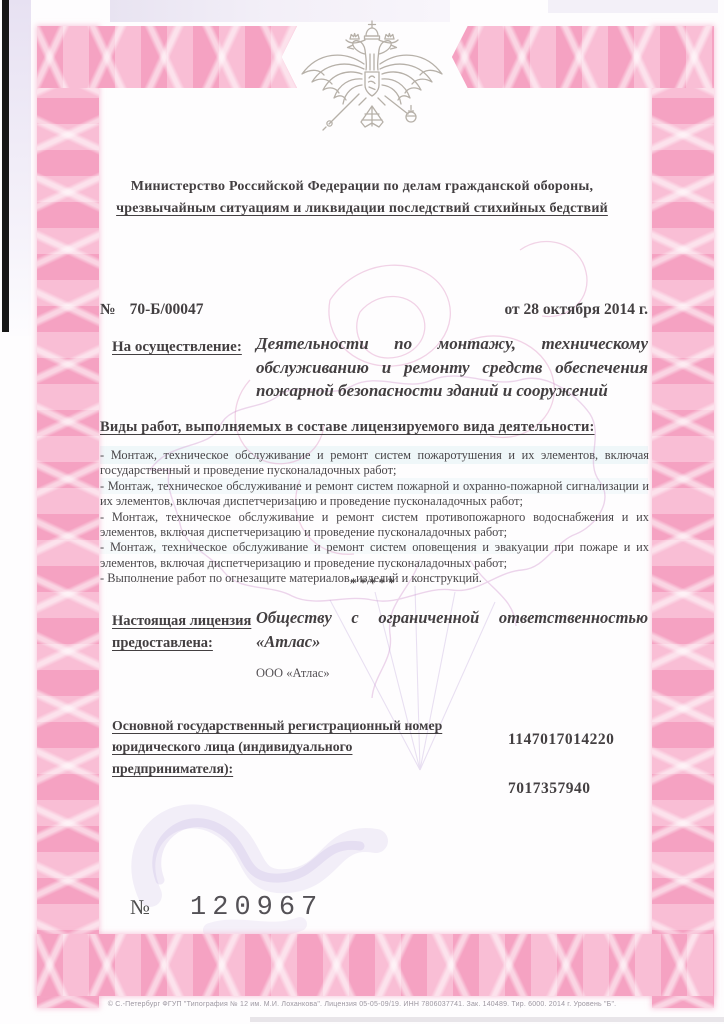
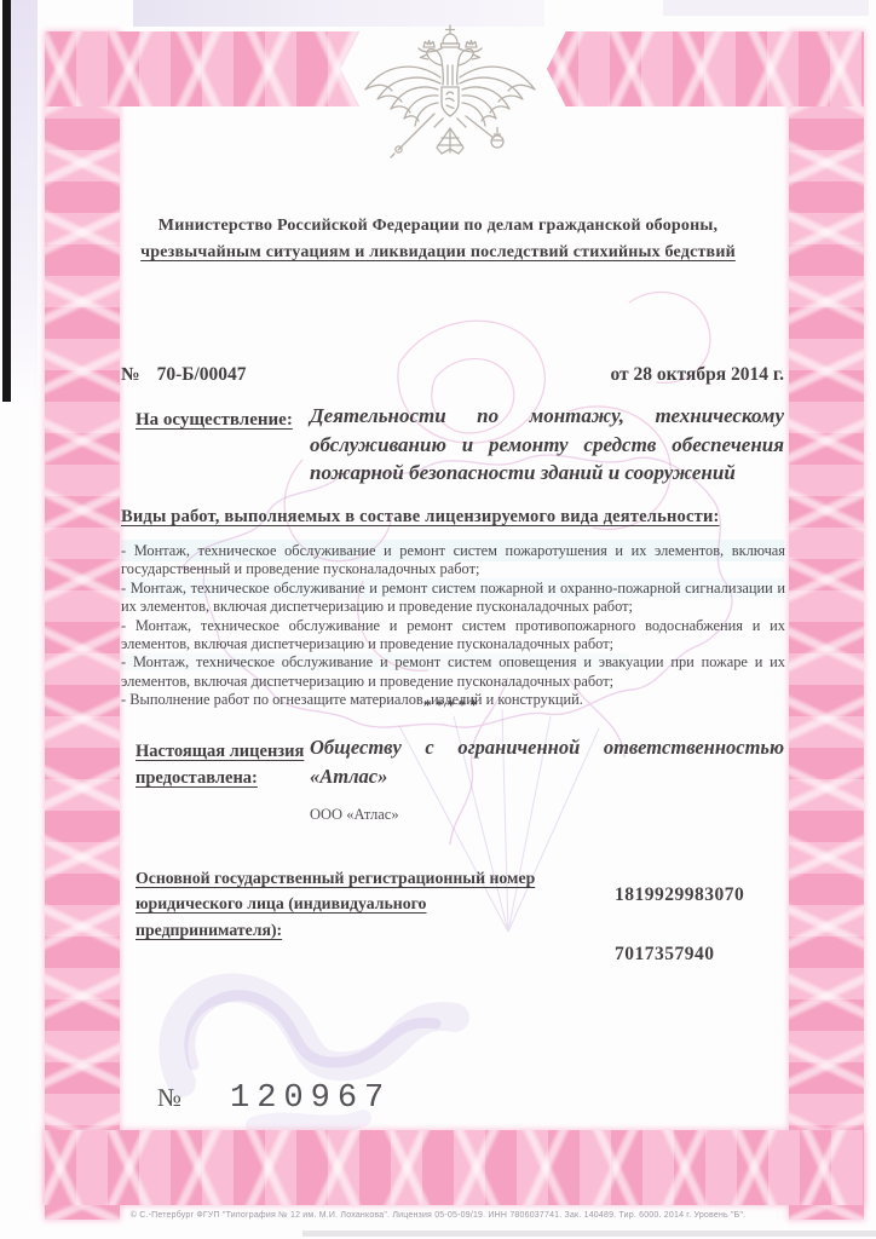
  Министерство Российской Федерации по делам гражданской обороны,
  чрезвычайным ситуациям и ликвидации последствий стихийных бедствий
  № 70-Б/00047
  от 28 октября 2014 г.
  На осуществление:
  Деятельности по монтажу, техническому обслуживанию и ремонту средств обеспечения пожарной безопасности зданий и сооружений
  Виды работ, выполняемых в составе лицензируемого вида деятельности:
  - Монтаж, техническое обслуживание и ремонт систем пожаротушения и их элементов, включая государственный и проведение пусконаладочных работ;
  - Монтаж, техническое обслуживание и ремонт систем пожарной и охранно-пожарной сигнализации и их элементов, включая диспетчеризацию и проведение пусконаладочных работ;
  - Монтаж, техническое обслуживание и ремонт систем противопожарного водоснабжения и их элементов, включая диспетчеризацию и проведение пусконаладочных работ;
  - Монтаж, техническое обслуживание и ремонт систем оповещения и эвакуации при пожаре и их элементов, включая диспетчеризацию и проведение пусконаладочных работ;
  - Выполнение работ по огнезащите материалов, изделий и конструкций.
  *****
  Настоящая лицензия
  предоставлена:
  Обществу с ограниченной ответственностью «Атлас»
  ООО «Атлас»
  Основной государственный регистрационный номер юридического лица (индивидуального предпринимателя):
- 1147017014220
+ 1819929983070
  7017357940
  №
  120967
